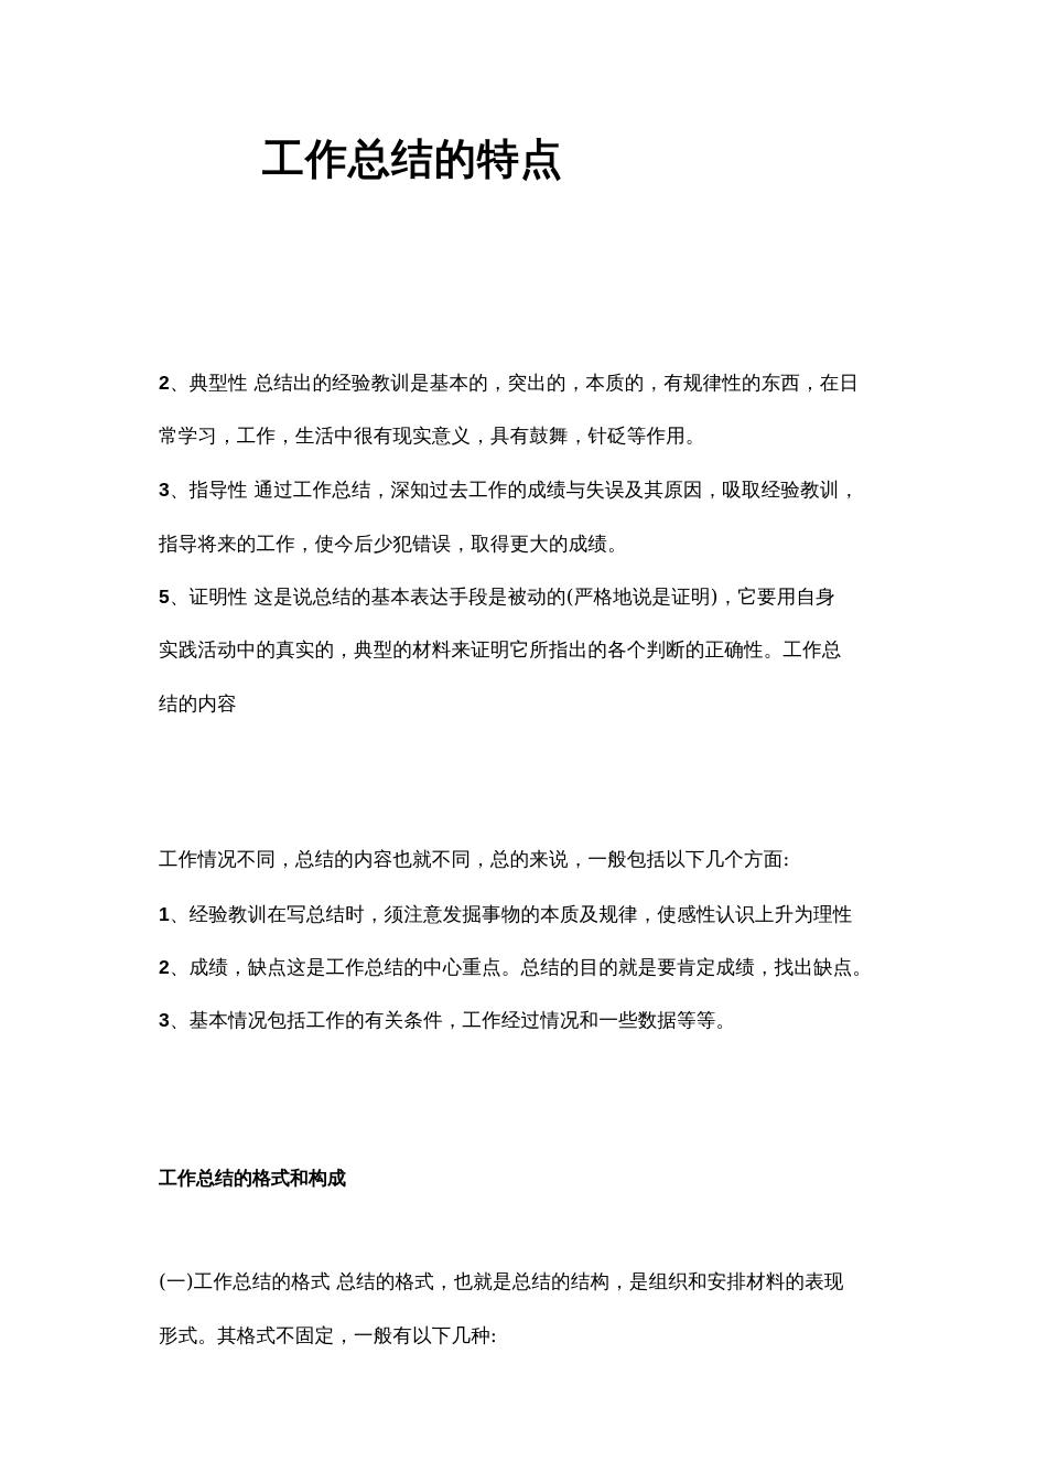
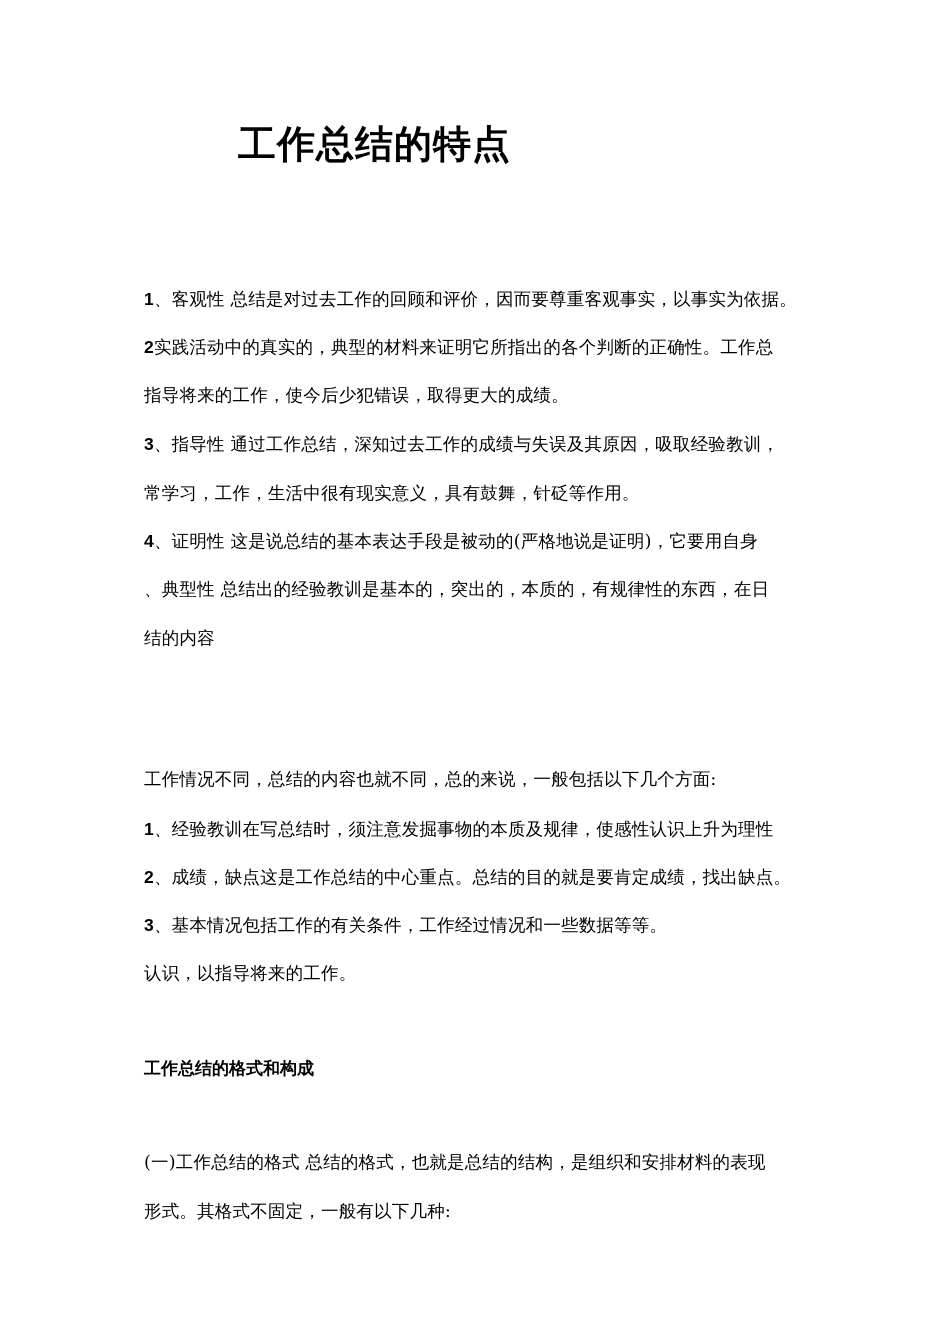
  工作总结的特点
+ 1、客观性 总结是对过去工作的回顾和评价，因而要尊重客观事实，以事实为依据。
- 2、典型性 总结出的经验教训是基本的，突出的，本质的，有规律性的东西，在日
+ 2实践活动中的真实的，典型的材料来证明它所指出的各个判断的正确性。工作总
- 常学习，工作，生活中很有现实意义，具有鼓舞，针砭等作用。
+ 指导将来的工作，使今后少犯错误，取得更大的成绩。
  3、指导性 通过工作总结，深知过去工作的成绩与失误及其原因，吸取经验教训，
- 指导将来的工作，使今后少犯错误，取得更大的成绩。
+ 常学习，工作，生活中很有现实意义，具有鼓舞，针砭等作用。
- 5、证明性 这是说总结的基本表达手段是被动的(严格地说是证明)，它要用自身
+ 4、证明性 这是说总结的基本表达手段是被动的(严格地说是证明)，它要用自身
- 实践活动中的真实的，典型的材料来证明它所指出的各个判断的正确性。工作总
+ 、典型性 总结出的经验教训是基本的，突出的，本质的，有规律性的东西，在日
  结的内容
  工作情况不同，总结的内容也就不同，总的来说，一般包括以下几个方面:
  1、经验教训在写总结时，须注意发掘事物的本质及规律，使感性认识上升为理性
  2、成绩，缺点这是工作总结的中心重点。总结的目的就是要肯定成绩，找出缺点。
  3、基本情况包括工作的有关条件，工作经过情况和一些数据等等。
+ 认识，以指导将来的工作。
  工作总结的格式和构成
  (一)工作总结的格式 总结的格式，也就是总结的结构，是组织和安排材料的表现
  形式。其格式不固定，一般有以下几种:
